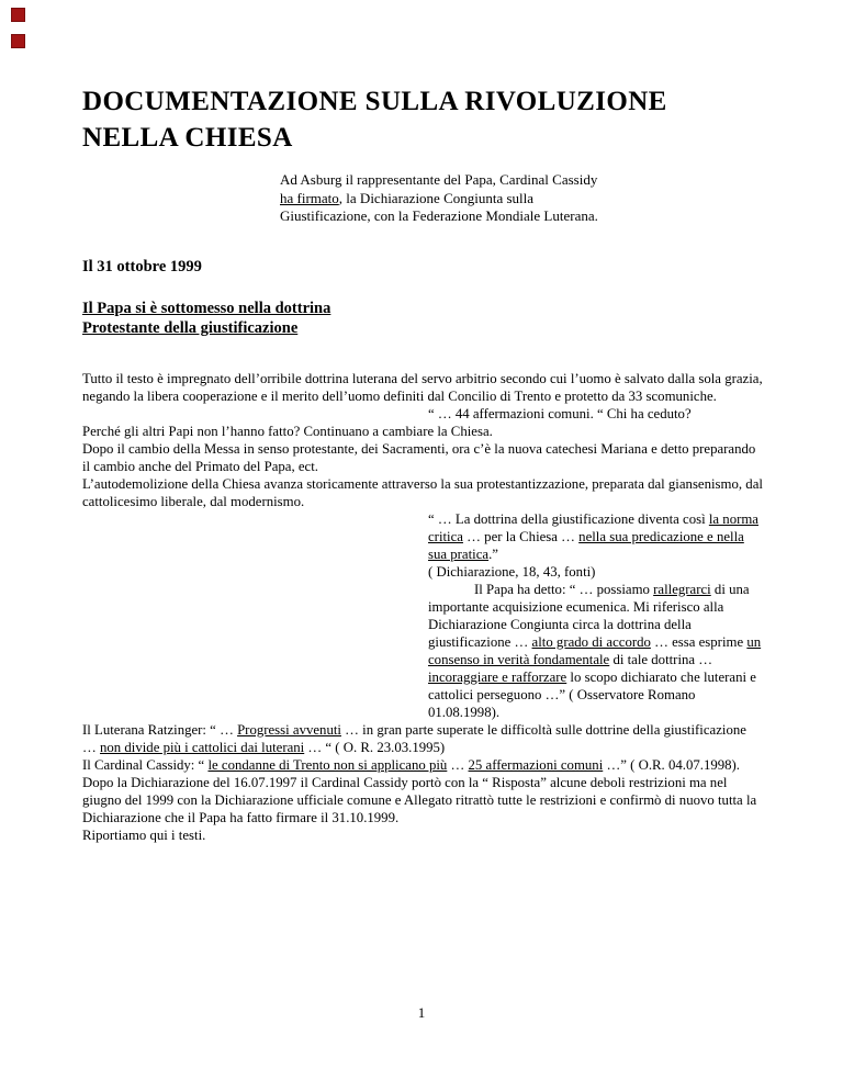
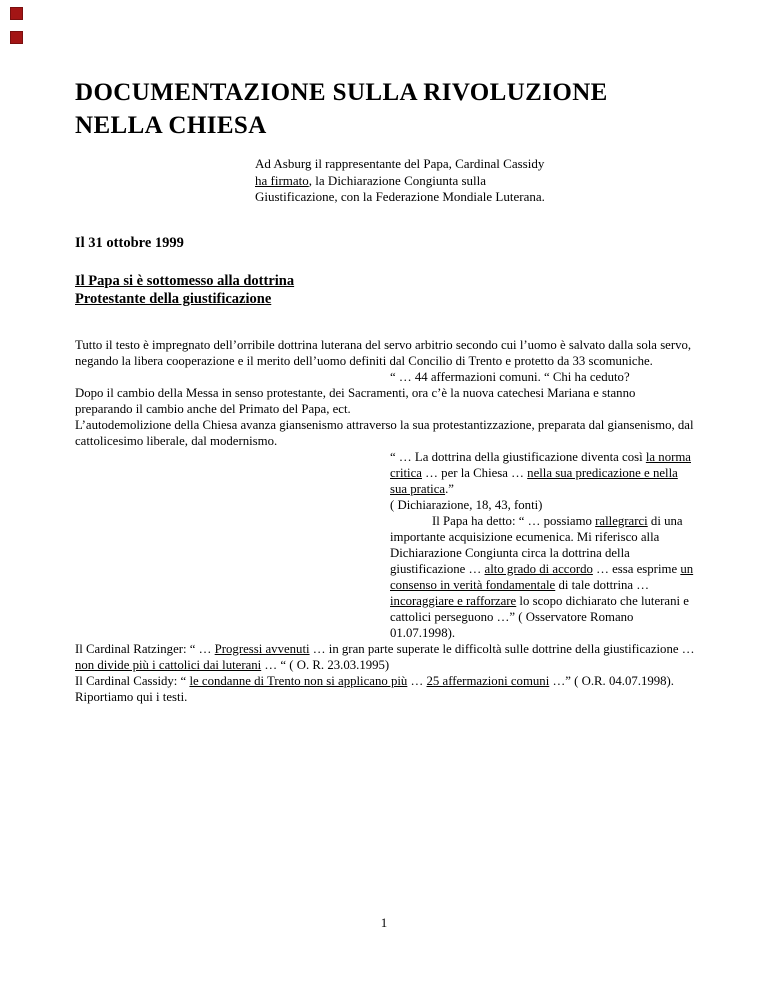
  DOCUMENTAZIONE SULLA RIVOLUZIONE
  NELLA CHIESA
  Ad Asburg il rappresentante del Papa, Cardinal Cassidy ha firmato, la Dichiarazione Congiunta sulla Giustificazione, con la Federazione Mondiale Luterana.
  Il 31 ottobre 1999
- Il Papa si è sottomesso nella dottrina
+ Il Papa si è sottomesso alla dottrina
  Protestante della giustificazione
- Tutto il testo è impregnato dell’orribile dottrina luterana del servo arbitrio secondo cui l’uomo è salvato dalla sola grazia, negando la libera cooperazione e il merito dell’uomo definiti dal Concilio di Trento e protetto da 33 scomuniche.
+ Tutto il testo è impregnato dell’orribile dottrina luterana del servo arbitrio secondo cui l’uomo è salvato dalla sola servo, negando la libera cooperazione e il merito dell’uomo definiti dal Concilio di Trento e protetto da 33 scomuniche.
  “ … 44 affermazioni comuni. “ Chi ha ceduto?
- Perché gli altri Papi non l’hanno fatto? Continuano a cambiare la Chiesa.
- Dopo il cambio della Messa in senso protestante, dei Sacramenti, ora c’è la nuova catechesi Mariana e detto preparando il cambio anche del Primato del Papa, ect.
+ Dopo il cambio della Messa in senso protestante, dei Sacramenti, ora c’è la nuova catechesi Mariana e stanno preparando il cambio anche del Primato del Papa, ect.
- L’autodemolizione della Chiesa avanza storicamente attraverso la sua protestantizzazione, preparata dal giansenismo, dal cattolicesimo liberale, dal modernismo.
+ L’autodemolizione della Chiesa avanza giansenismo attraverso la sua protestantizzazione, preparata dal giansenismo, dal cattolicesimo liberale, dal modernismo.
  “ … La dottrina della giustificazione diventa così la norma critica … per la Chiesa … nella sua predicazione e nella sua pratica.”
  ( Dichiarazione, 18, 43, fonti)
- Il Papa ha detto: “ … possiamo rallegrarci di una importante acquisizione ecumenica. Mi riferisco alla Dichiarazione Congiunta circa la dottrina della giustificazione … alto grado di accordo … essa esprime un consenso in verità fondamentale di tale dottrina … incoraggiare e rafforzare lo scopo dichiarato che luterani e cattolici perseguono …” ( Osservatore Romano 01.08.1998).
+ Il Papa ha detto: “ … possiamo rallegrarci di una importante acquisizione ecumenica. Mi riferisco alla Dichiarazione Congiunta circa la dottrina della giustificazione … alto grado di accordo … essa esprime un consenso in verità fondamentale di tale dottrina … incoraggiare e rafforzare lo scopo dichiarato che luterani e cattolici perseguono …” ( Osservatore Romano 01.07.1998).
- Il Luterana Ratzinger: “ … Progressi avvenuti … in gran parte superate le difficoltà sulle dottrine della giustificazione … non divide più i cattolici dai luterani … “ ( O. R. 23.03.1995)
+ Il Cardinal Ratzinger: “ … Progressi avvenuti … in gran parte superate le difficoltà sulle dottrine della giustificazione … non divide più i cattolici dai luterani … “ ( O. R. 23.03.1995)
  Il Cardinal Cassidy: “ le condanne di Trento non si applicano più … 25 affermazioni comuni …” ( O.R. 04.07.1998).
- Dopo la Dichiarazione del 16.07.1997 il Cardinal Cassidy portò con la “ Risposta” alcune deboli restrizioni ma nel giugno del 1999 con la Dichiarazione ufficiale comune e Allegato ritrattò tutte le restrizioni e confirmò di nuovo tutta la Dichiarazione che il Papa ha fatto firmare il 31.10.1999.
  Riportiamo qui i testi.
  1
